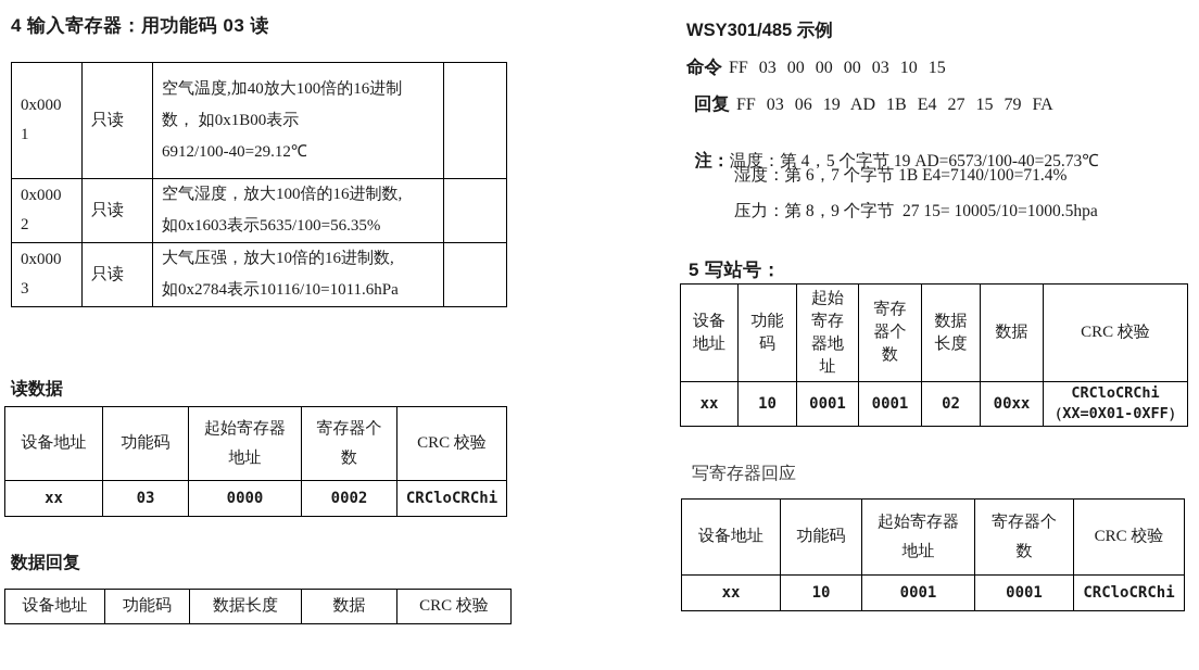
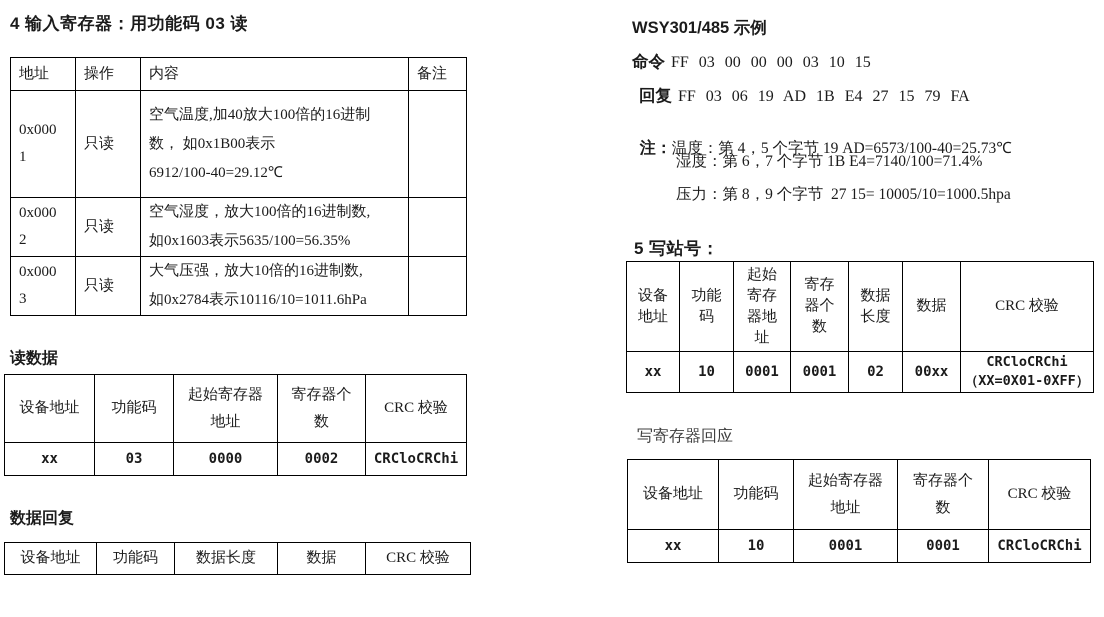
  4 输入寄存器：用功能码 03 读
+ 地址	操作	内容	备注
  0x000 1	只读	空气温度,加40放大100倍的16进制 数， 如0x1B00表示 6912/100-40=29.12℃
  0x000 2	只读	空气湿度，放大100倍的16进制数, 如0x1603表示5635/100=56.35%
  0x000 3	只读	大气压强，放大10倍的16进制数, 如0x2784表示10116/10=1011.6hPa
  读数据
  设备地址	功能码	起始寄存器 地址	寄存器个 数	CRC 校验
  xx	03	0000	0002	CRCloCRChi
  数据回复
  设备地址	功能码	数据长度	数据	CRC 校验
  WSY301/485 示例
  命令 FF 03 00 00 00 03 10 15
  回复 FF 03 06 19 AD 1B E4 27 15 79 FA
  注：温度：第 4，5 个字节 19 AD=6573/100-40=25.73℃
  湿度：第 6，7 个字节 1B E4=7140/100=71.4%
  压力：第 8，9 个字节 27 15= 10005/10=1000.5hpa
  5 写站号：
  设备 地址	功能 码	起始 寄存 器地 址	寄存 器个 数	数据 长度	数据	CRC 校验
  xx	10	0001	0001	02	00xx	CRCloCRChi （XX=0X01-0XFF）
  写寄存器回应
  设备地址	功能码	起始寄存器 地址	寄存器个 数	CRC 校验
  xx	10	0001	0001	CRCloCRChi
